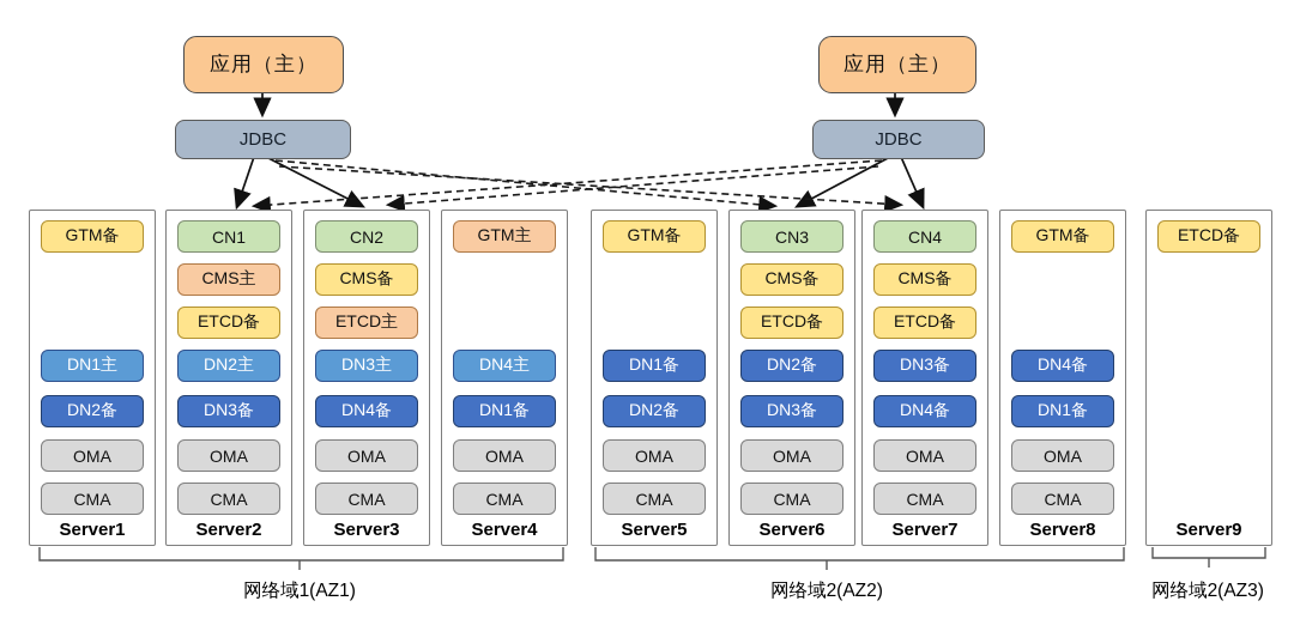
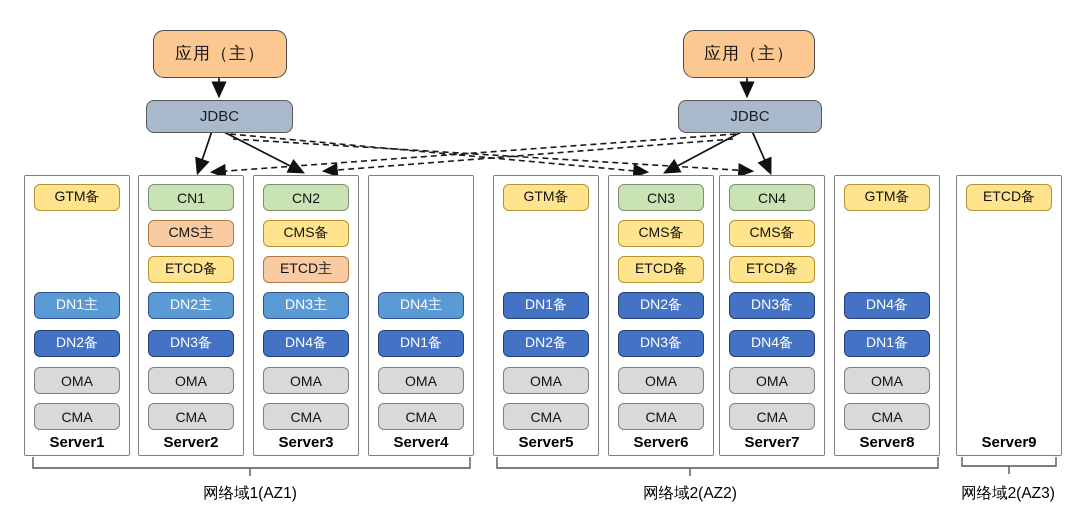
  应用（主）
  JDBC
  应用（主）
  JDBC
  GTM备
  DN1主
  DN2备
  OMA
  CMA
  Server1
  CN1
  CMS主
  ETCD备
  DN2主
  DN3备
  OMA
  CMA
  Server2
  CN2
  CMS备
  ETCD主
  DN3主
  DN4备
  OMA
  CMA
  Server3
- GTM主
  DN4主
  DN1备
  OMA
  CMA
  Server4
  GTM备
  DN1备
  DN2备
  OMA
  CMA
  Server5
  CN3
  CMS备
  ETCD备
  DN2备
  DN3备
  OMA
  CMA
  Server6
  CN4
  CMS备
  ETCD备
  DN3备
  DN4备
  OMA
  CMA
  Server7
  GTM备
  DN4备
  DN1备
  OMA
  CMA
  Server8
  ETCD备
  Server9
  网络域1(AZ1)
  网络域2(AZ2)
  网络域2(AZ3)
